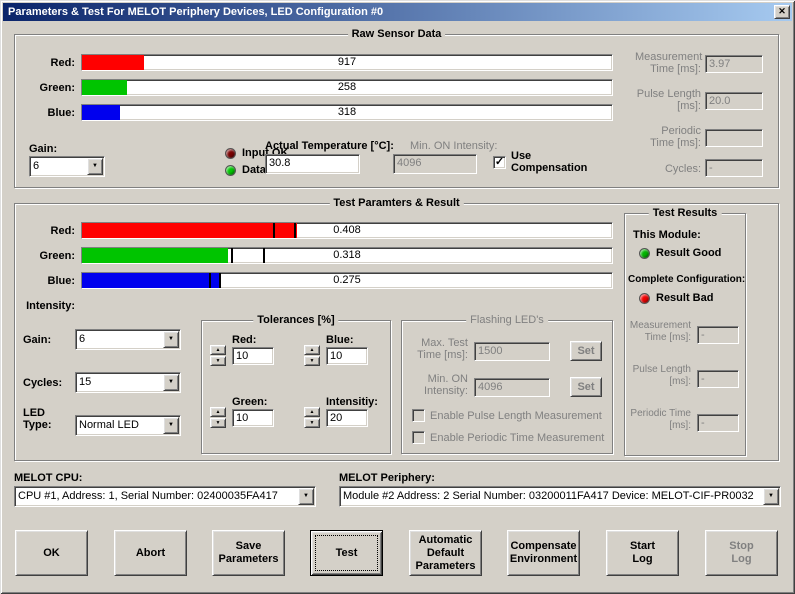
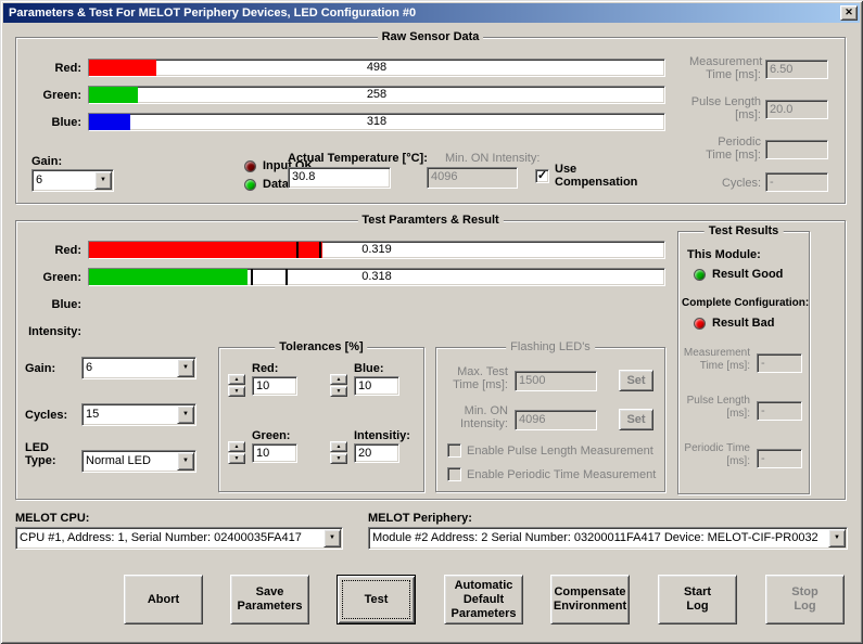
  Parameters & Test For MELOT Periphery Devices, LED Configuration #0
  ✕
  Raw Sensor Data
  Red:
- 917
+ 498
  Green:
  258
  Blue:
  318
  Gain:
  6
  Input OK
  Actual Temperature [°C]:
  30.8
  Min. ON Intensity:
  4096
  ✓
  Use Compensation
  Measurement Time [ms]:
- 3.97
+ 6.50
  Pulse Length [ms]:
  20.0
  Periodic Time [ms]:
  Cycles:
  -
  Test Paramters & Result
  Red:
- 0.408
+ 0.319
  Green:
  0.318
  Blue:
- 0.275
  Intensity:
  Gain:
  6
  Cycles:
  15
  LED Type:
  Normal LED
  Tolerances [%]
  Red:
  10
  Blue:
  10
  Green:
  10
  Intensitiy:
  20
  Flashing LED's
  Max. Test Time [ms]:
  1500
  Set
  Min. ON Intensity:
  4096
  Set
  Enable Pulse Length Measurement
  Enable Periodic Time Measurement
  Test Results
  This Module:
  Result Good
  Complete Configuration:
  Result Bad
  Measurement Time [ms]:
  -
  Pulse Length [ms]:
  -
  Periodic Time [ms]:
  -
  MELOT CPU:
  CPU #1, Address: 1, Serial Number: 02400035FA417
  MELOT Periphery:
  Module #2 Address: 2 Serial Number: 03200011FA417 Device: MELOT-CIF-PR0032
- OK
  Abort
  Save
  Parameters
  Test
  Automatic
  Default
  Parameters
  Compensate
  Environment
  Start
  Log
  Stop
  Log
